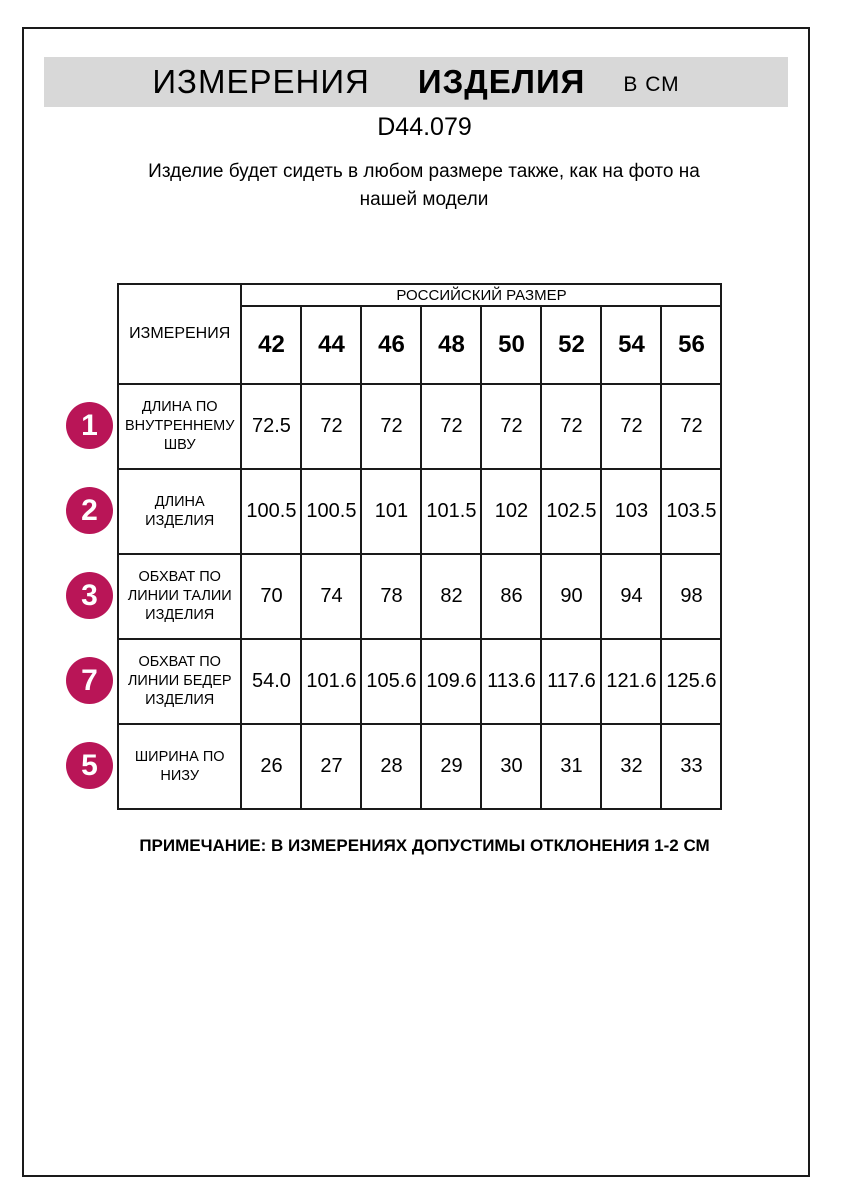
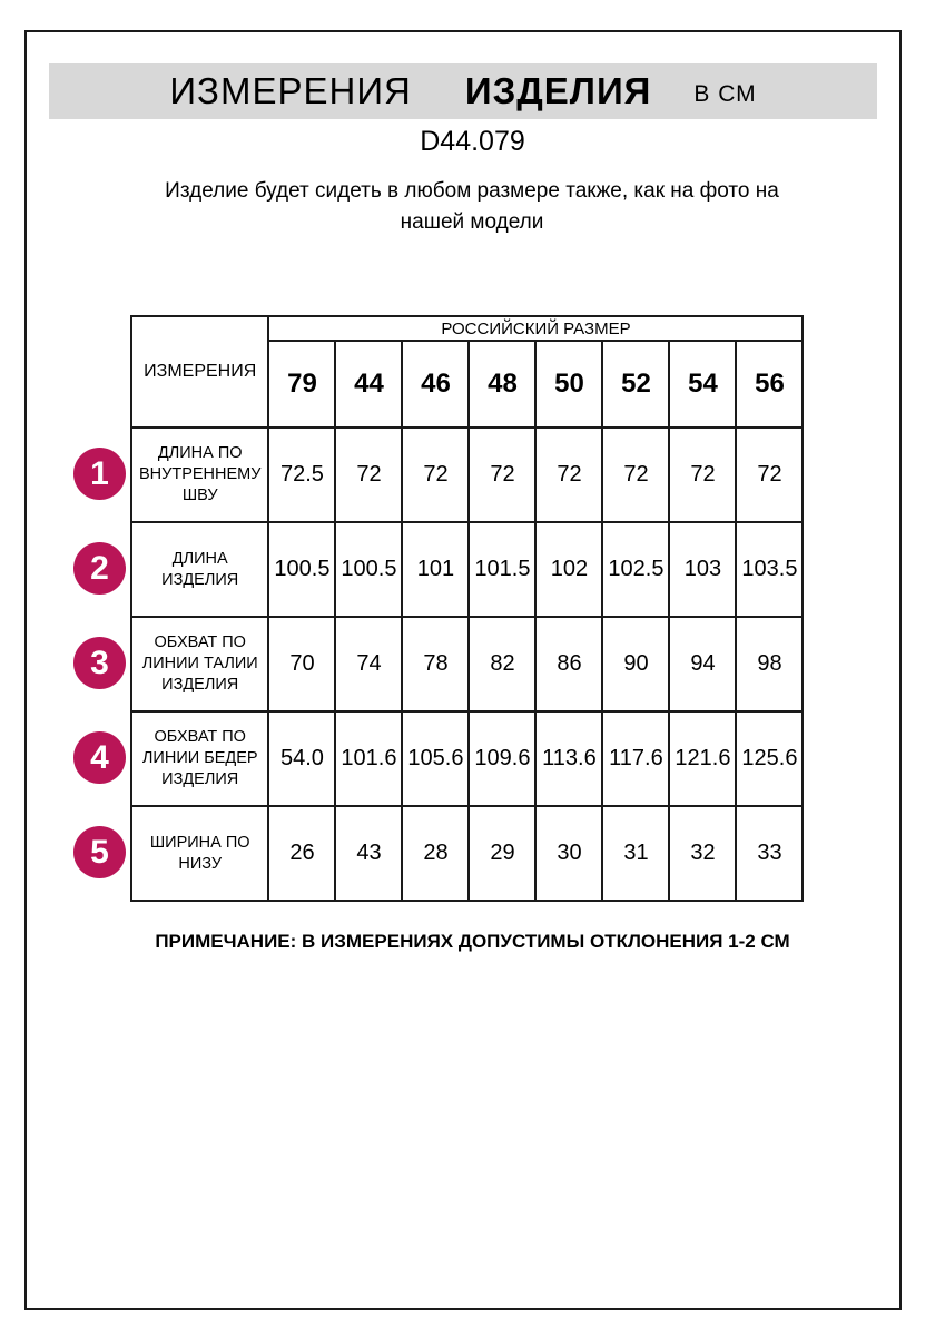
  ИЗМЕРЕНИЯ
  ИЗДЕЛИЯ
  В СМ
  D44.079
  Изделие будет сидеть в любом размере также, как на фото на нашей модели
  ИЗМЕРЕНИЯ	РОССИЙСКИЙ РАЗМЕР
- 42	44	46	48	50	52	54	56
+ 79	44	46	48	50	52	54	56
  ДЛИНА ПО ВНУТРЕННЕМУ ШВУ	72.5	72	72	72	72	72	72	72
  ДЛИНА ИЗДЕЛИЯ	100.5	100.5	101	101.5	102	102.5	103	103.5
  ОБХВАТ ПО ЛИНИИ ТАЛИИ ИЗДЕЛИЯ	70	74	78	82	86	90	94	98
  ОБХВАТ ПО ЛИНИИ БЕДЕР ИЗДЕЛИЯ	54.0	101.6	105.6	109.6	113.6	117.6	121.6	125.6
- ШИРИНА ПО НИЗУ	26	27	28	29	30	31	32	33
+ ШИРИНА ПО НИЗУ	26	43	28	29	30	31	32	33
  1
  2
  3
- 7
+ 4
  5
  ПРИМЕЧАНИЕ: В ИЗМЕРЕНИЯХ ДОПУСТИМЫ ОТКЛОНЕНИЯ 1-2 СМ
